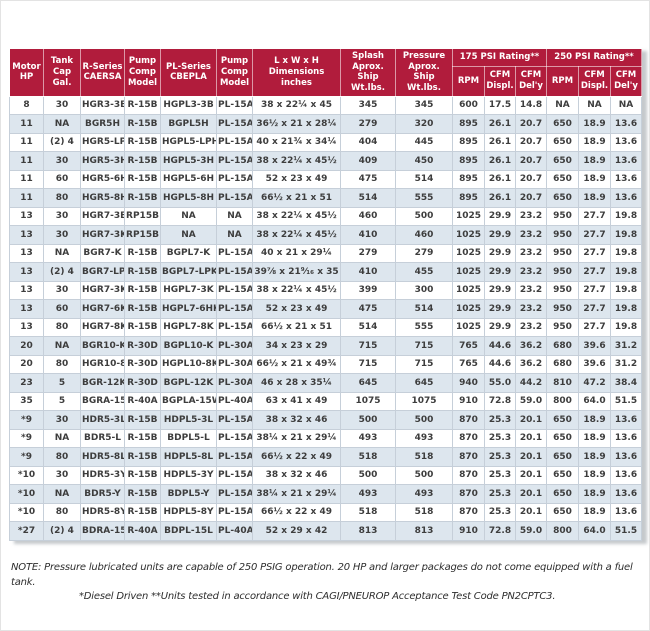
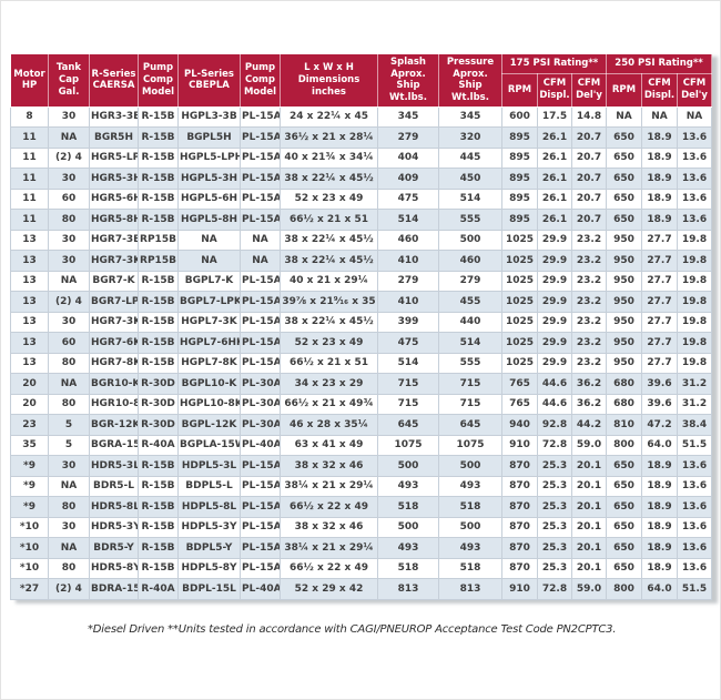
  Motor HP	Tank Cap Gal.	R-Series CAERSA	Pump Comp Model	PL-Series CBEPLA	Pump Comp Model	L x W x H Dimensions inches	Splash Aprox. Ship Wt.lbs.	Pressure Aprox. Ship Wt.lbs.	175 PSI Rating**	250 PSI Rating**
  RPM	CFM Displ.	CFM Del'y	RPM	CFM Displ.	CFM Del'y
- 8	30	HGR3-3B	R-15B	HGPL3-3B	PL-15A	38 x 22¼ x 45	345	345	600	17.5	14.8	NA	NA	NA
+ 8	30	HGR3-3B	R-15B	HGPL3-3B	PL-15A	24 x 22¼ x 45	345	345	600	17.5	14.8	NA	NA	NA
  11	NA	BGR5H	R-15B	BGPL5H	PL-15A	36½ x 21 x 28¼	279	320	895	26.1	20.7	650	18.9	13.6
  11	(2) 4	HGR5-LP	R-15B	HGPL5-LPH	PL-15A	40 x 21¾ x 34¼	404	445	895	26.1	20.7	650	18.9	13.6
  11	30	HGR5-3H	R-15B	HGPL5-3H	PL-15A	38 x 22¼ x 45½	409	450	895	26.1	20.7	650	18.9	13.6
  11	60	HGR5-6H	R-15B	HGPL5-6H	PL-15A	52 x 23 x 49	475	514	895	26.1	20.7	650	18.9	13.6
  11	80	HGR5-8H	R-15B	HGPL5-8H	PL-15A	66½ x 21 x 51	514	555	895	26.1	20.7	650	18.9	13.6
  13	30	HGR7-3B	RP15B	NA	NA	38 x 22¼ x 45½	460	500	1025	29.9	23.2	950	27.7	19.8
  13	30	HGR7-3K	RP15B	NA	NA	38 x 22¼ x 45½	410	460	1025	29.9	23.2	950	27.7	19.8
  13	NA	BGR7-K	R-15B	BGPL7-K	PL-15A	40 x 21 x 29¼	279	279	1025	29.9	23.2	950	27.7	19.8
  13	(2) 4	BGR7-LP	R-15B	BGPL7-LPK	PL-15A	39⅞ x 21⁹⁄₁₆ x 35	410	455	1025	29.9	23.2	950	27.7	19.8
- 13	30	HGR7-3K	R-15B	HGPL7-3K	PL-15A	38 x 22¼ x 45½	399	300	1025	29.9	23.2	950	27.7	19.8
+ 13	30	HGR7-3K	R-15B	HGPL7-3K	PL-15A	38 x 22¼ x 45½	399	440	1025	29.9	23.2	950	27.7	19.8
  13	60	HGR7-6K	R-15B	HGPL7-6H	PL-15A	52 x 23 x 49	475	514	1025	29.9	23.2	950	27.7	19.8
  13	80	HGR7-8K	R-15B	HGPL7-8K	PL-15A	66½ x 21 x 51	514	555	1025	29.9	23.2	950	27.7	19.8
  20	NA	BGR10-K	R-30D	BGPL10-K	PL-30A	34 x 23 x 29	715	715	765	44.6	36.2	680	39.6	31.2
  20	80	HGR10-8	R-30D	HGPL10-8K	PL-30A	66½ x 21 x 49¾	715	715	765	44.6	36.2	680	39.6	31.2
- 23	5	BGR-12K	R-30D	BGPL-12K	PL-30A	46 x 28 x 35¼	645	645	940	55.0	44.2	810	47.2	38.4
+ 23	5	BGR-12K	R-30D	BGPL-12K	PL-30A	46 x 28 x 35¼	645	645	940	92.8	44.2	810	47.2	38.4
  35	5	BGRA-15	R-40A	BGPLA-15	PL-40A	63 x 41 x 49	1075	1075	910	72.8	59.0	800	64.0	51.5
  *9	30	HDR5-3L	R-15B	HDPL5-3L	PL-15A	38 x 32 x 46	500	500	870	25.3	20.1	650	18.9	13.6
  *9	NA	BDR5-L	R-15B	BDPL5-L	PL-15A	38¼ x 21 x 29¼	493	493	870	25.3	20.1	650	18.9	13.6
  *9	80	HDR5-8L	R-15B	HDPL5-8L	PL-15A	66½ x 22 x 49	518	518	870	25.3	20.1	650	18.9	13.6
  *10	30	HDR5-3Y	R-15B	HDPL5-3Y	PL-15A	38 x 32 x 46	500	500	870	25.3	20.1	650	18.9	13.6
  *10	NA	BDR5-Y	R-15B	BDPL5-Y	PL-15A	38¼ x 21 x 29¼	493	493	870	25.3	20.1	650	18.9	13.6
  *10	80	HDR5-8Y	R-15B	HDPL5-8Y	PL-15A	66½ x 22 x 49	518	518	870	25.3	20.1	650	18.9	13.6
  *27	(2) 4	BDRA-15	R-40A	BDPL-15L	PL-40A	52 x 29 x 42	813	813	910	72.8	59.0	800	64.0	51.5
- NOTE: Pressure lubricated units are capable of 250 PSIG operation. 20 HP and larger packages do not come equipped with a fuel tank.
  *Diesel Driven **Units tested in accordance with CAGI/PNEUROP Acceptance Test Code PN2CPTC3.
